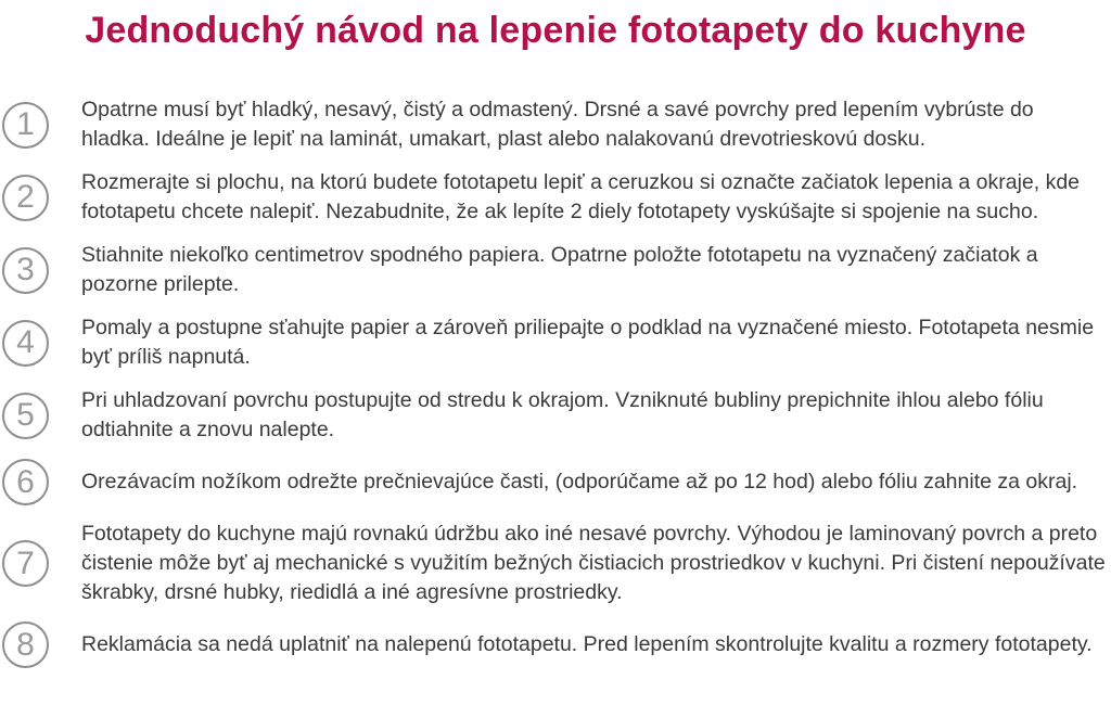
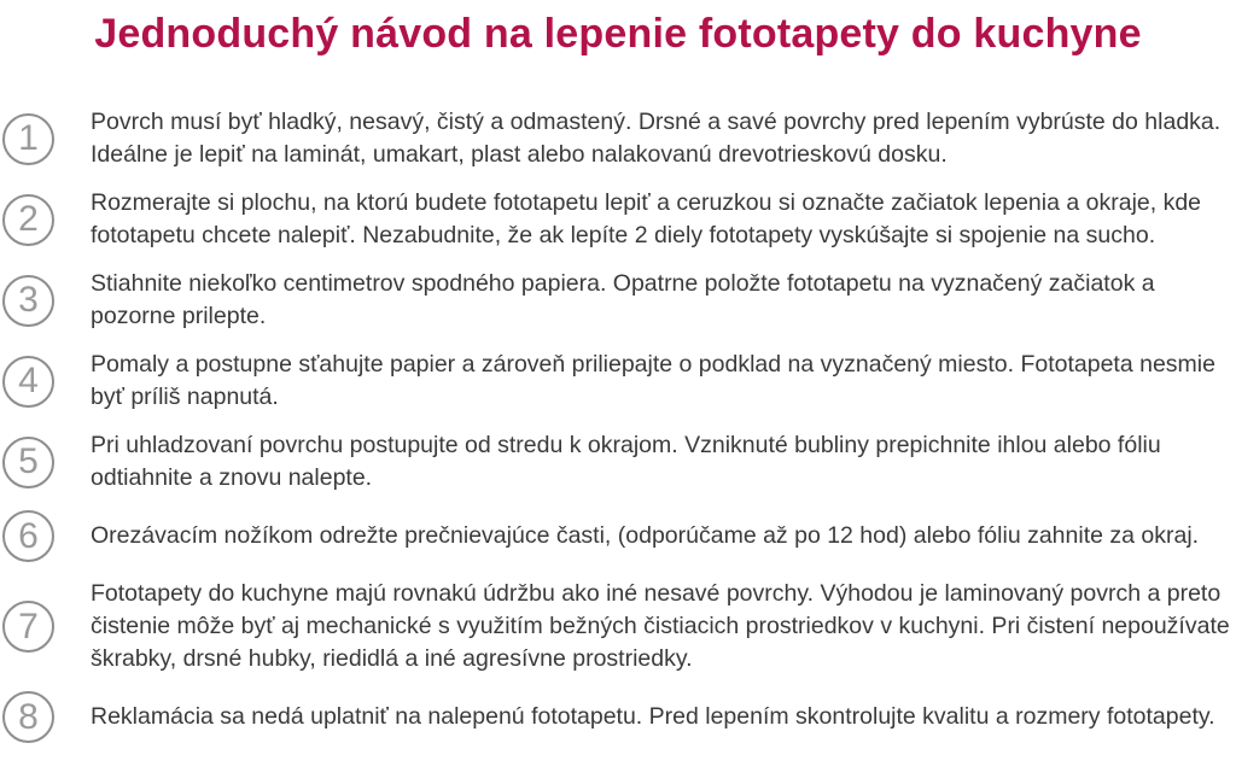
  Jednoduchý návod na lepenie fototapety do kuchyne
  1
- Opatrne musí byť hladký, nesavý, čistý a odmastený. Drsné a savé povrchy pred lepením vybrúste do hladka. Ideálne je lepiť na laminát, umakart, plast alebo nalakovanú drevotrieskovú dosku.
+ Povrch musí byť hladký, nesavý, čistý a odmastený. Drsné a savé povrchy pred lepením vybrúste do hladka. Ideálne je lepiť na laminát, umakart, plast alebo nalakovanú drevotrieskovú dosku.
  2
  Rozmerajte si plochu, na ktorú budete fototapetu lepiť a ceruzkou si označte začiatok lepenia a okraje, kde fototapetu chcete nalepiť. Nezabudnite, že ak lepíte 2 diely fototapety vyskúšajte si spojenie na sucho.
  3
  Stiahnite niekoľko centimetrov spodného papiera. Opatrne položte fototapetu na vyznačený začiatok a pozorne prilepte.
  4
- Pomaly a postupne sťahujte papier a zároveň priliepajte o podklad na vyznačené miesto. Fototapeta nesmie byť príliš napnutá.
+ Pomaly a postupne sťahujte papier a zároveň priliepajte o podklad na vyznačený miesto. Fototapeta nesmie byť príliš napnutá.
  5
  Pri uhladzovaní povrchu postupujte od stredu k okrajom. Vzniknuté bubliny prepichnite ihlou alebo fóliu odtiahnite a znovu nalepte.
  6
  Orezávacím nožíkom odrežte prečnievajúce časti, (odporúčame až po 12 hod) alebo fóliu zahnite za okraj.
  7
  Fototapety do kuchyne majú rovnakú údržbu ako iné nesavé povrchy. Výhodou je laminovaný povrch a preto čistenie môže byť aj mechanické s využitím bežných čistiacich prostriedkov v kuchyni. Pri čistení nepoužívate škrabky, drsné hubky, riedidlá a iné agresívne prostriedky.
  8
  Reklamácia sa nedá uplatniť na nalepenú fototapetu. Pred lepením skontrolujte kvalitu a rozmery fototapety.
